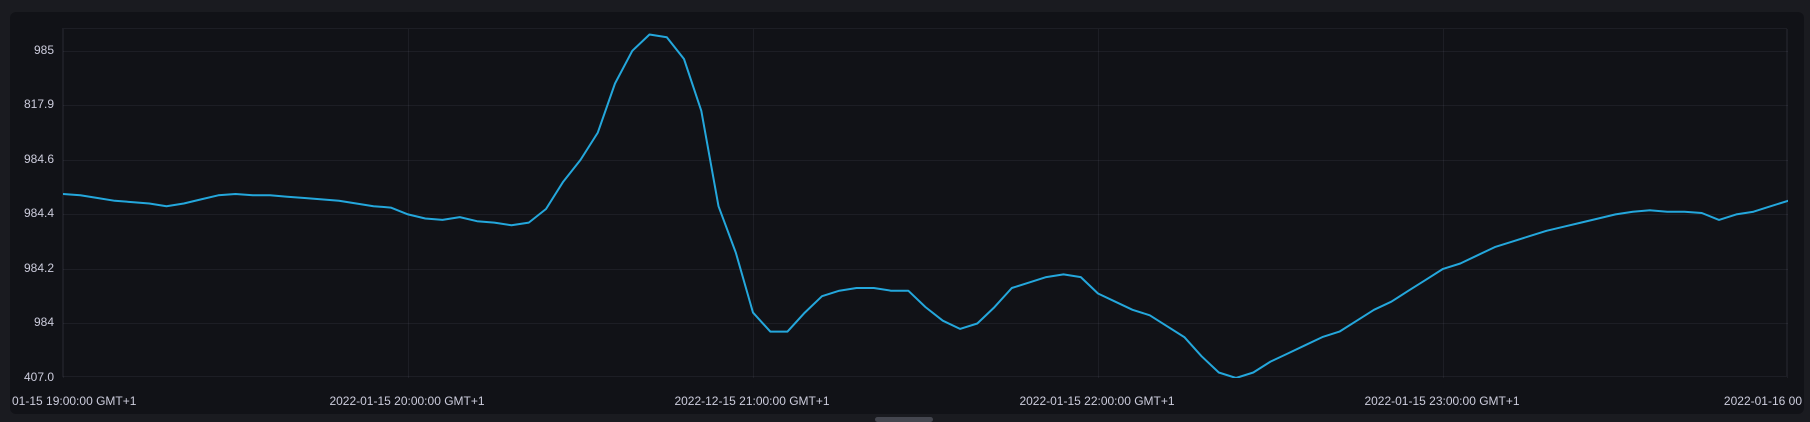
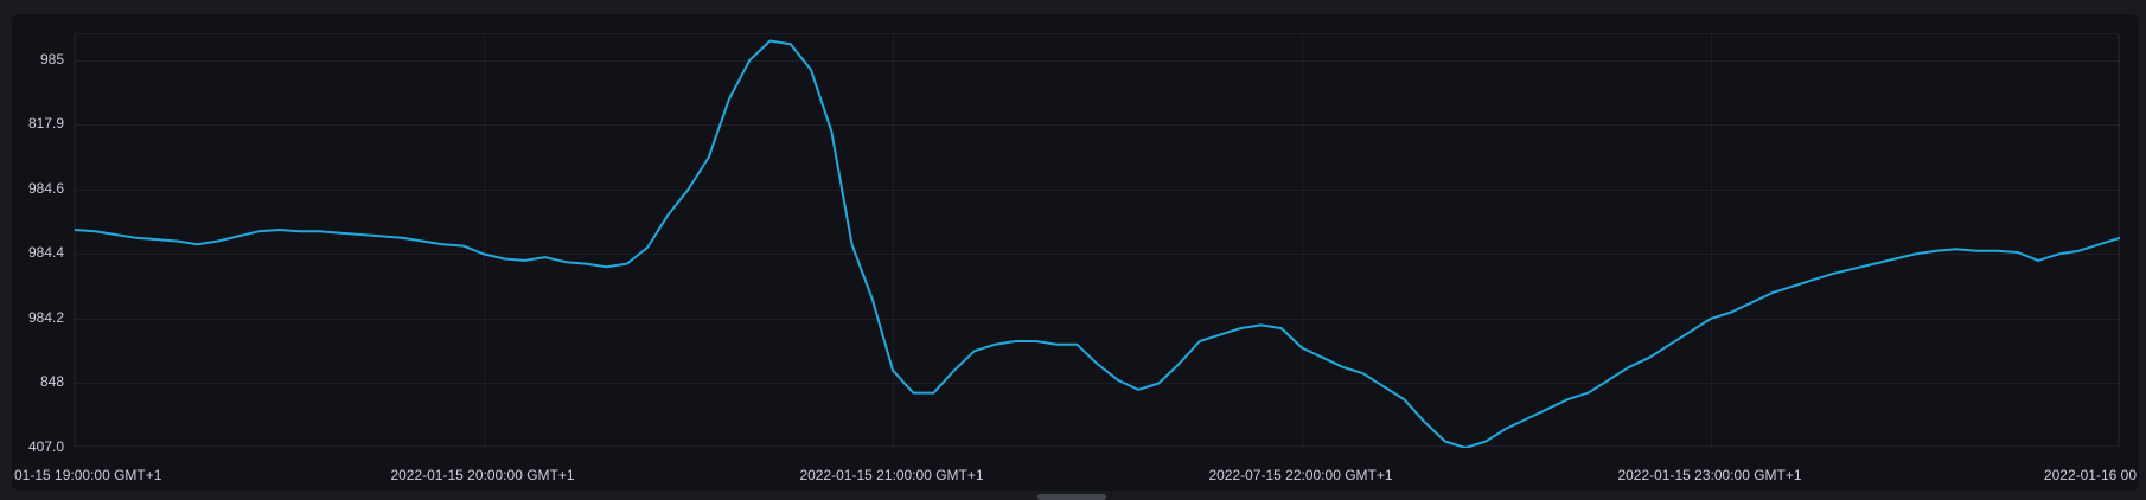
  985
  817.9
  984.6
  984.4
  984.2
- 984
+ 848
  407.0
  01-15 19:00:00 GMT+1
  2022-01-15 20:00:00 GMT+1
- 2022-12-15 21:00:00 GMT+1
+ 2022-01-15 21:00:00 GMT+1
- 2022-01-15 22:00:00 GMT+1
+ 2022-07-15 22:00:00 GMT+1
  2022-01-15 23:00:00 GMT+1
  2022-01-16 00
